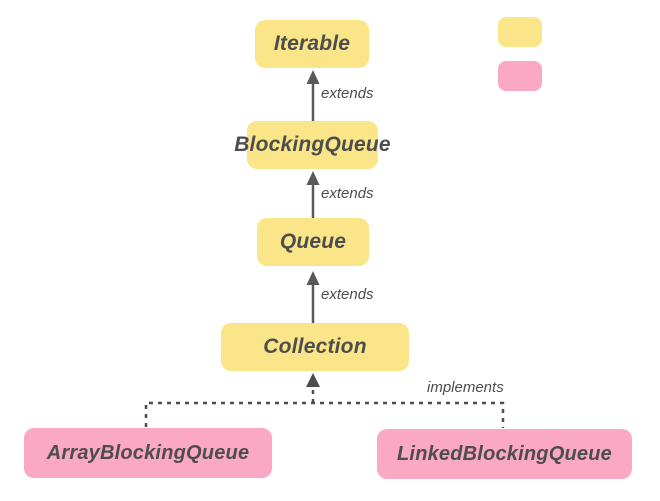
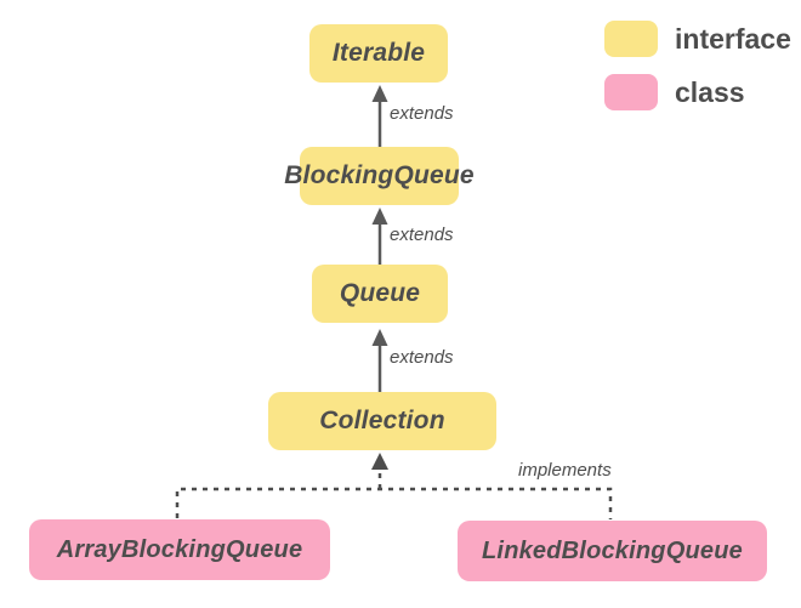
  Iterable
  BlockingQueue
  Queue
  Collection
  ArrayBlockingQueue
  LinkedBlockingQueue
  extends
  extends
  extends
  implements
+ interface
+ class
